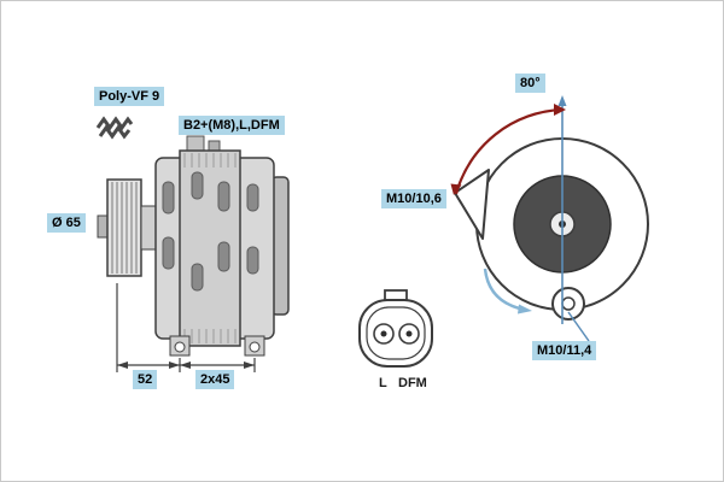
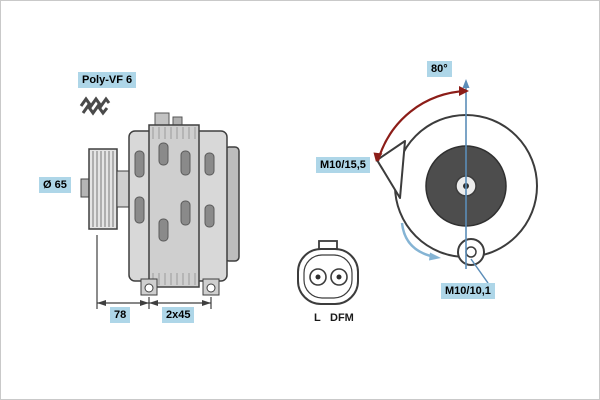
- Poly-VF 9
+ Poly-VF 6
- B2+(M8),L,DFM
  Ø 65
- 52
+ 78
  2x45
  80°
- M10/10,6
+ M10/15,5
- M10/11,4
+ M10/10,1
  L
  DFM
